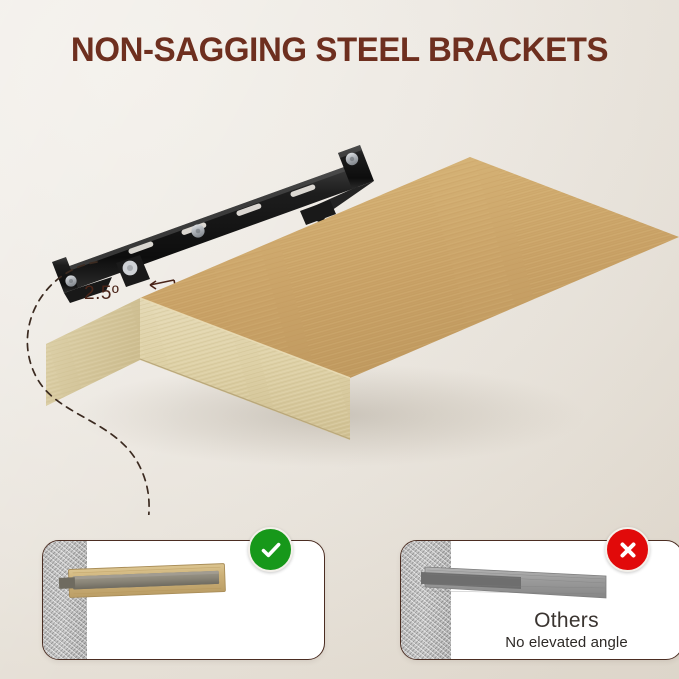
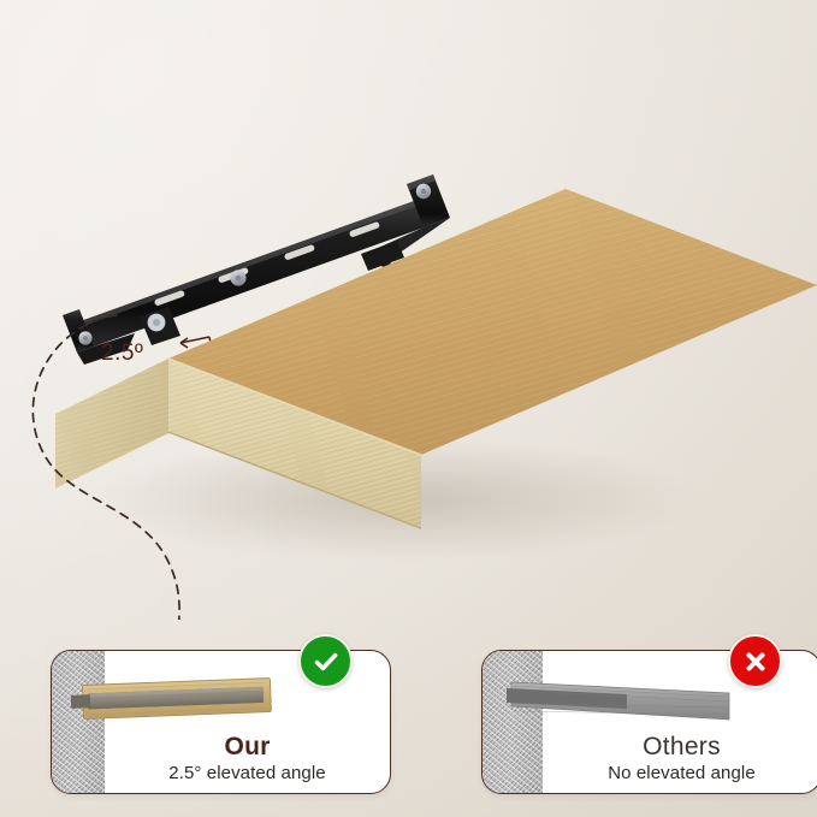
- NON-SAGGING STEEL BRACKETS
  2.5º
+ Our
+ 2.5° elevated angle
  Others
  No elevated angle
